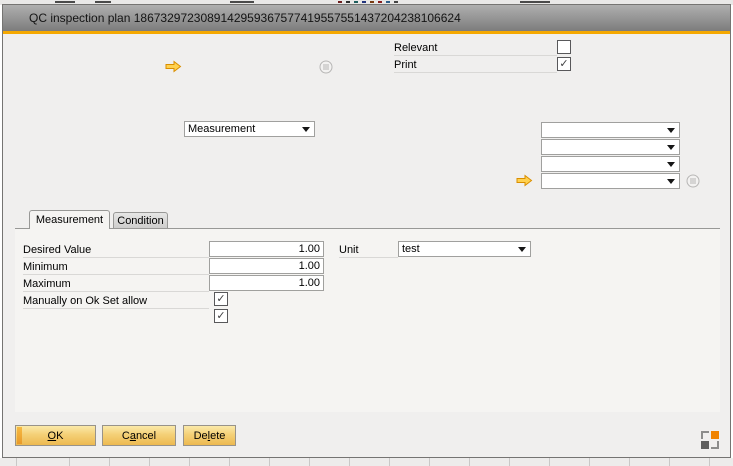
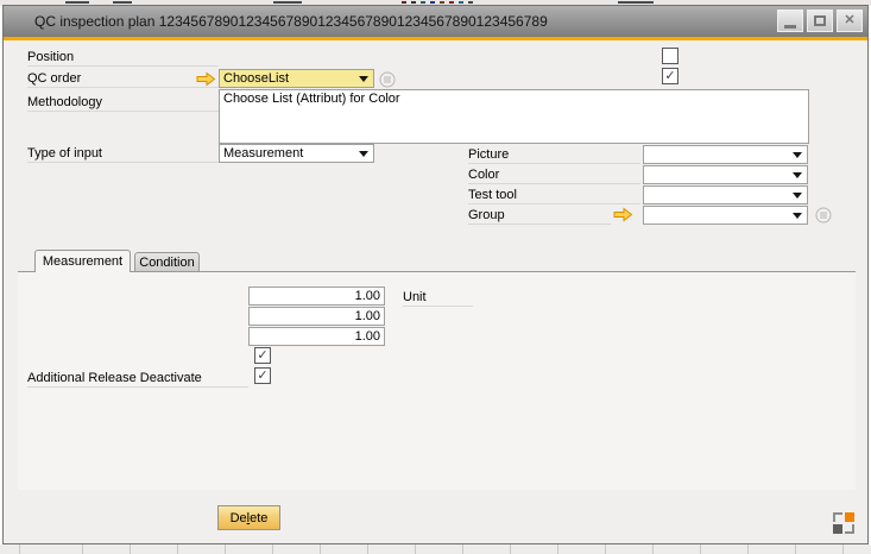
- QC inspection plan 1867329723089142959367577419557551437204238106624
+ QC inspection plan 1234567890123456789012345678901234567890123456789
+ ✕
+ Position
+ QC order
+ ChooseList
+ Methodology
+ Choose List (Attribut) for Color
+ Type of input
  Measurement
- Relevant
- Print
  ✓
+ Picture
+ Color
+ Test tool
+ Group
  Measurement
  Condition
- Desired Value
  1.00
  Unit
- test
- Minimum
  1.00
- Maximum
  1.00
- Manually on Ok Set allow
  ✓
+ Additional Release Deactivate
  ✓
- O
- K
- C
- a
- ncel
  De
  l
  ete
